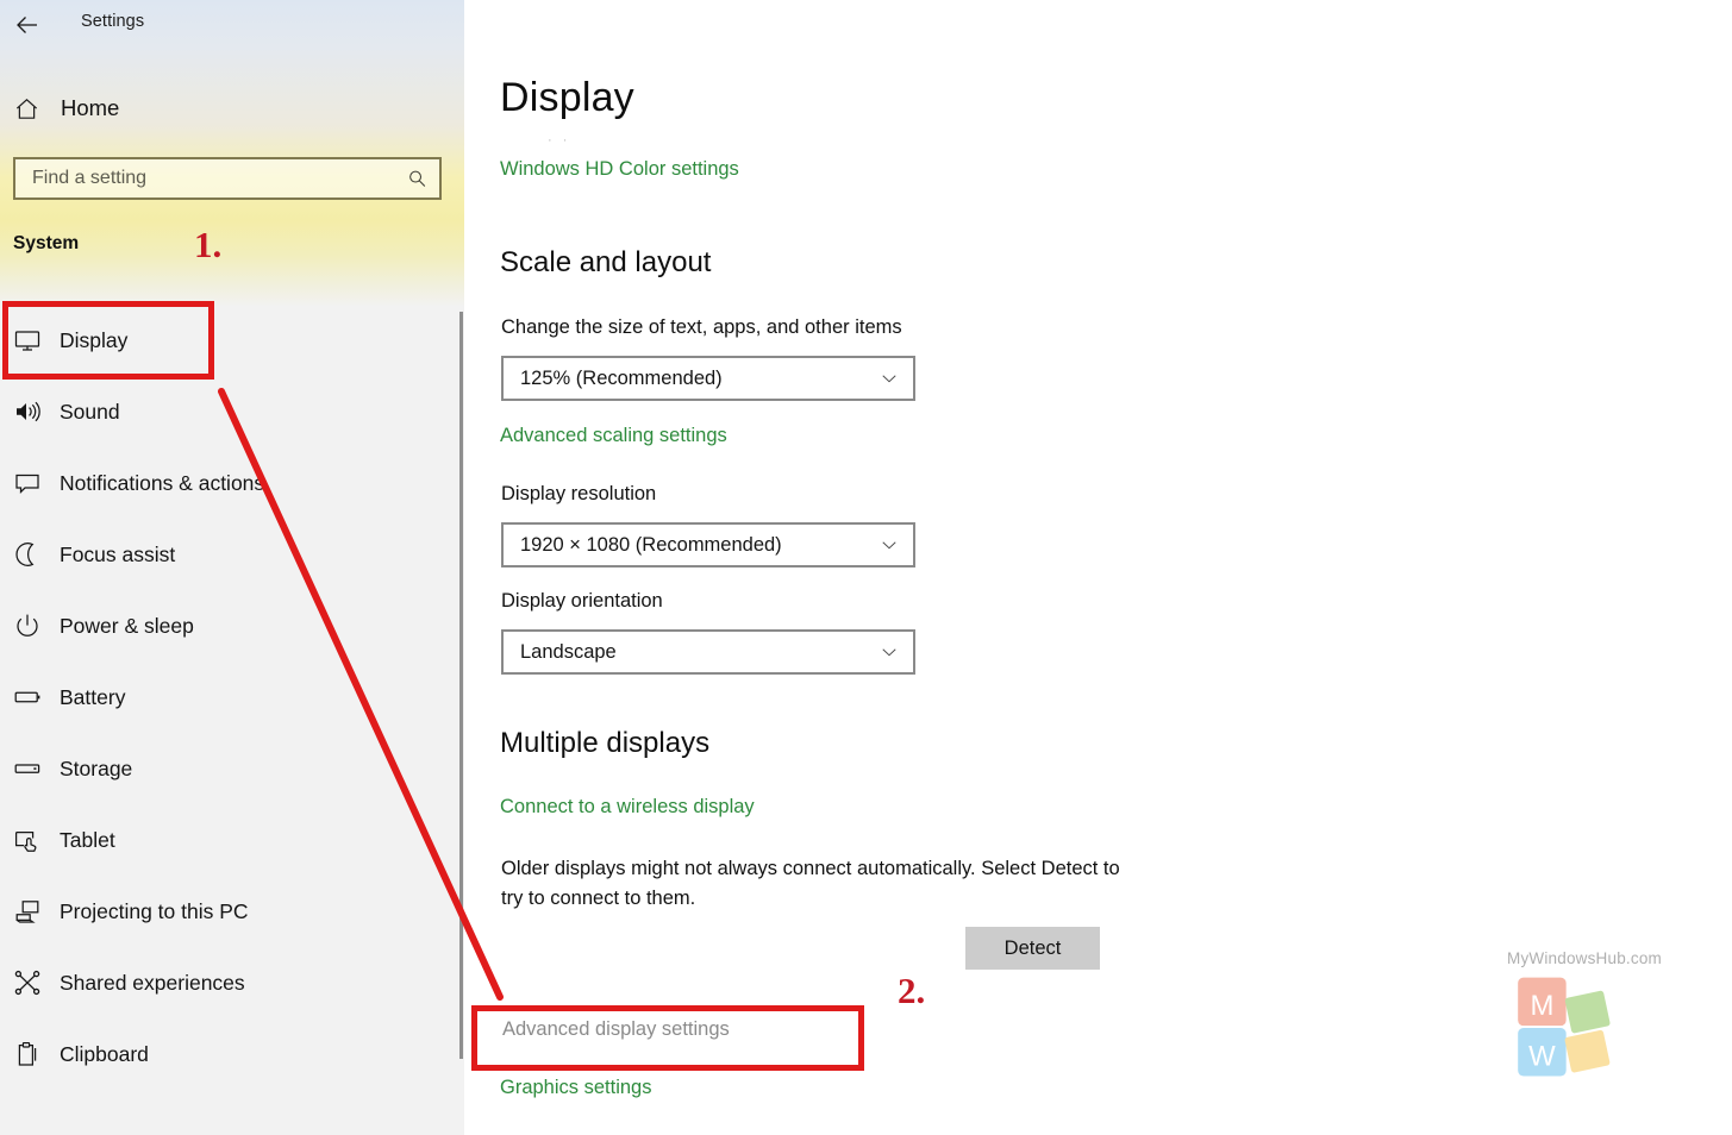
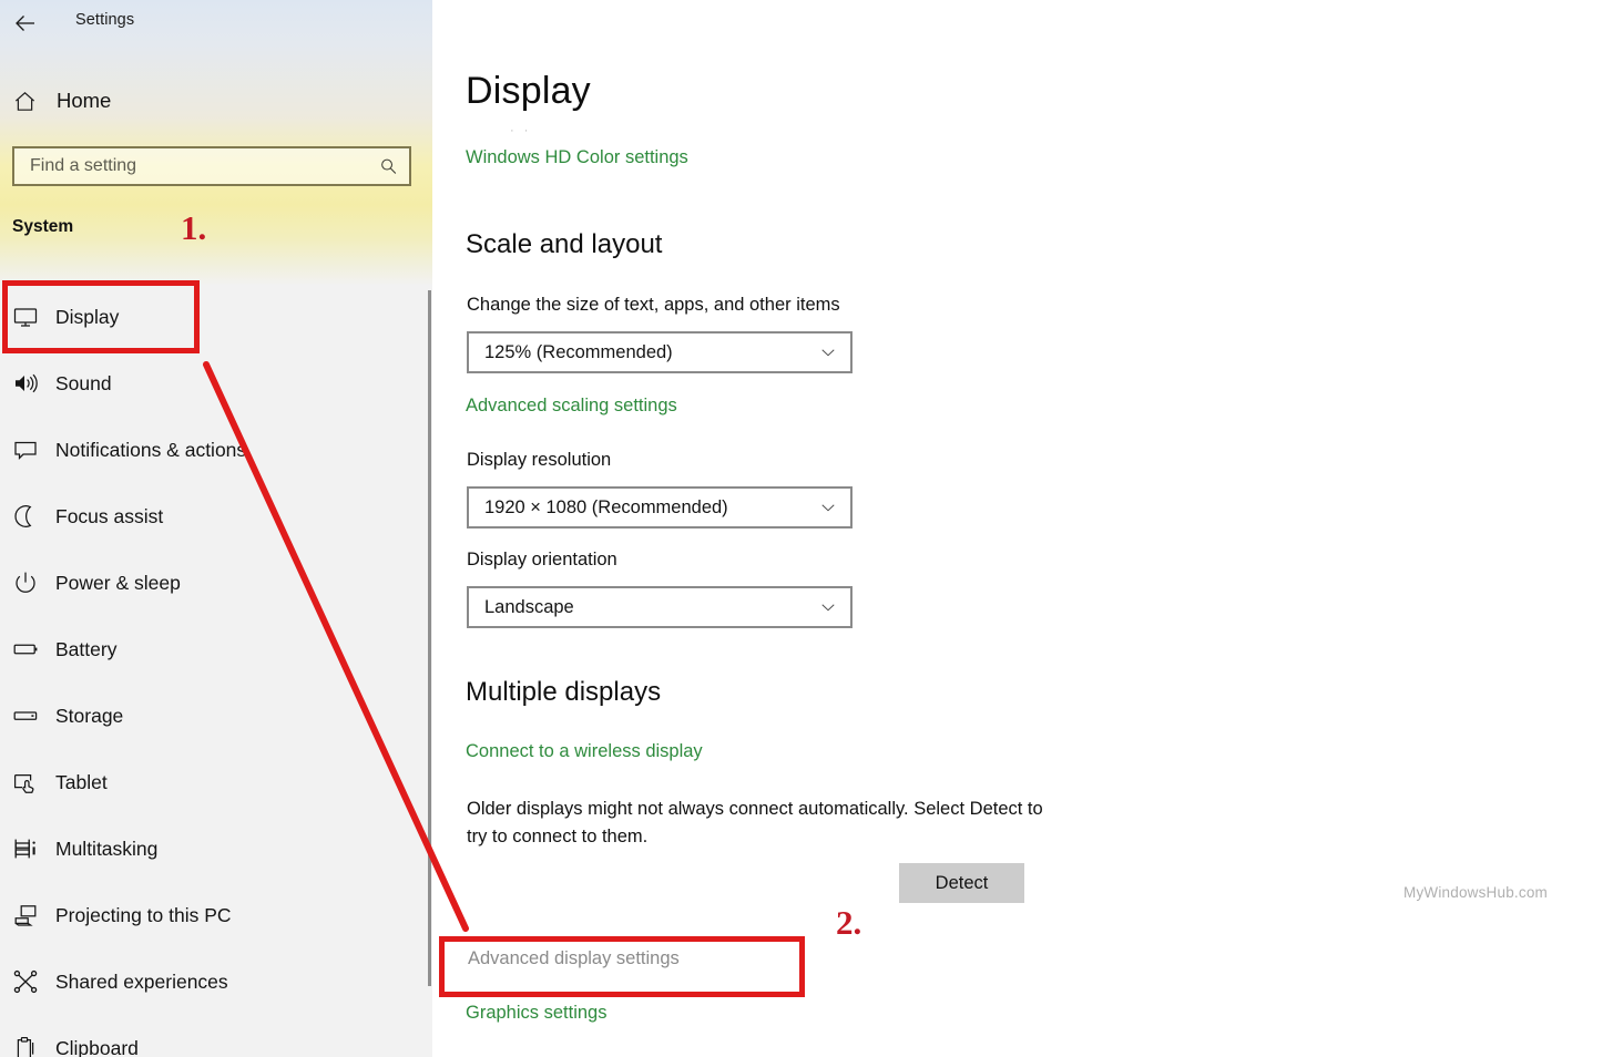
  Settings
  Home
  Find a setting
  System
  Display
  Sound
  Notifications & actions
  Focus assist
  Power & sleep
  Battery
  Storage
  Tablet
+ Multitasking
  Projecting to this PC
  Shared experiences
  Clipboard
  Display
  · ·
  Windows HD Color settings
  Scale and layout
  Change the size of text, apps, and other items
  125% (Recommended)
  Advanced scaling settings
  Display resolution
  1920 × 1080 (Recommended)
  Display orientation
  Landscape
  Multiple displays
  Connect to a wireless display
  Older displays might not always connect automatically. Select Detect to try to connect to them.
  Detect
  Advanced display settings
  Graphics settings
  1.
  2.
  MyWindowsHub.com
- M
- W
